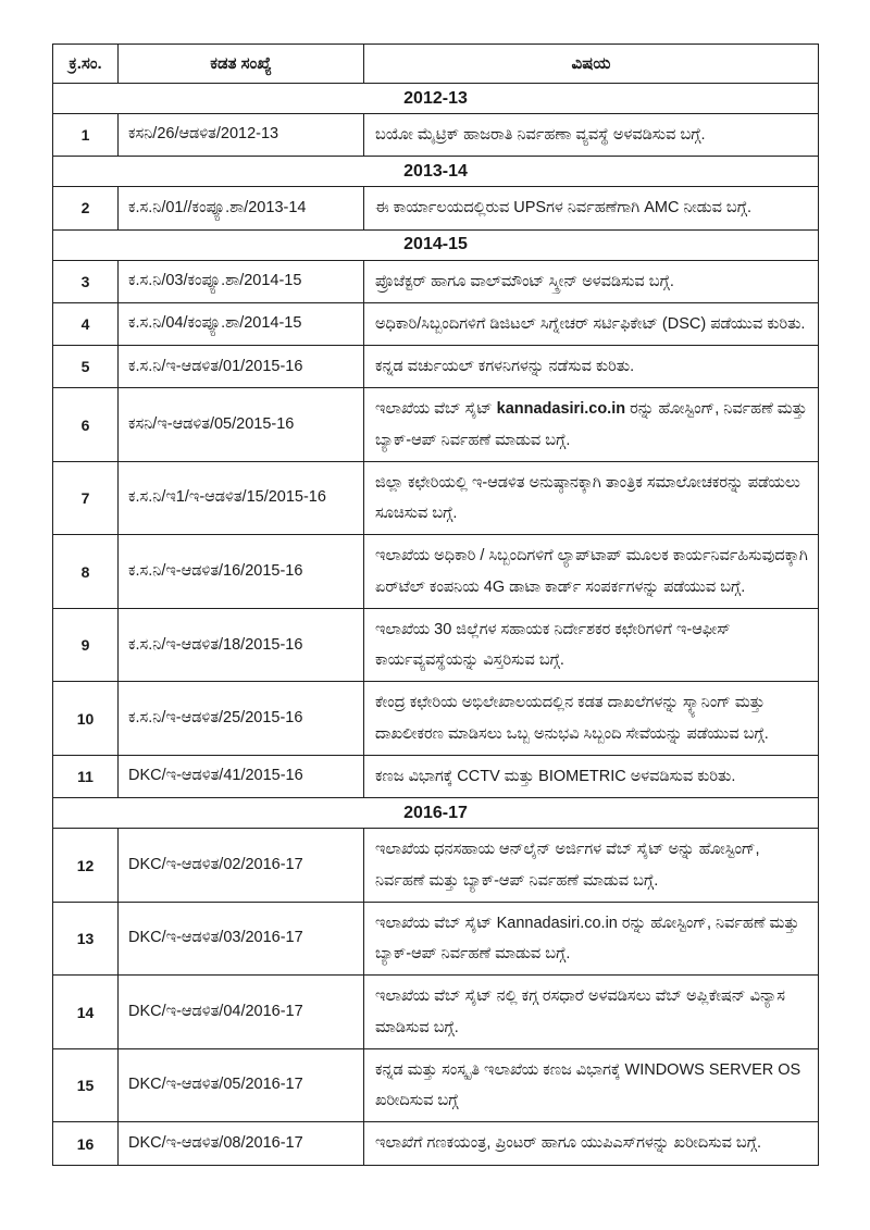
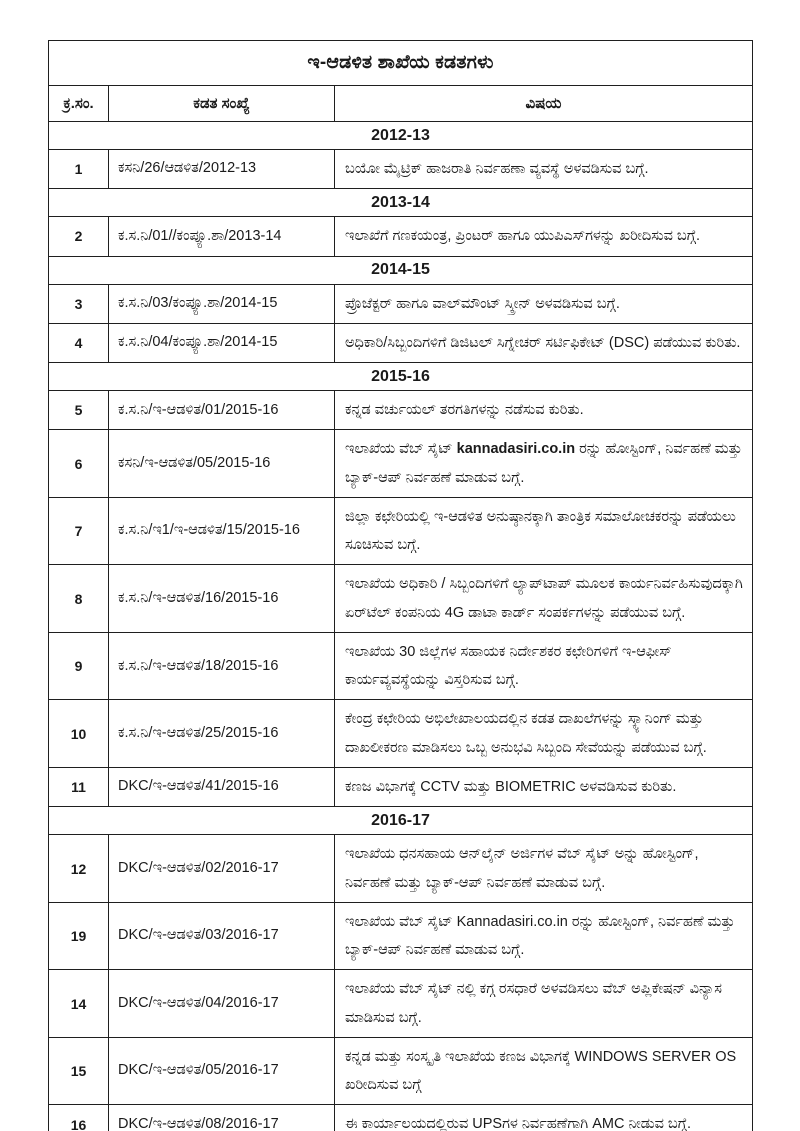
+ ಇ-ಆಡಳಿತ ಶಾಖೆಯ ಕಡತಗಳು
  ಕ್ರ.ಸಂ.	ಕಡತ ಸಂಖ್ಯೆ	ವಿಷಯ
  2012-13
  1	ಕಸನಿ/26/ಆಡಳಿತ/2012-13	ಬಯೋ ಮೈಟ್ರಿಕ್ ಹಾಜರಾತಿ ನಿರ್ವಹಣಾ ವ್ಯವಸ್ಥೆ ಅಳವಡಿಸುವ ಬಗ್ಗೆ.
  2013-14
- 2	ಕ.ಸ.ನಿ/01//ಕಂಪ್ಯೂ.ಶಾ/2013-14	ಈ ಕಾರ್ಯಾಲಯದಲ್ಲಿರುವ UPSಗಳ ನಿರ್ವಹಣೆಗಾಗಿ AMC ನೀಡುವ ಬಗ್ಗೆ.
+ 2	ಕ.ಸ.ನಿ/01//ಕಂಪ್ಯೂ.ಶಾ/2013-14	ಇಲಾಖೆಗೆ ಗಣಕಯಂತ್ರ, ಪ್ರಿಂಟರ್ ಹಾಗೂ ಯುಪಿಎಸ್‌ಗಳನ್ನು ಖರೀದಿಸುವ ಬಗ್ಗೆ.
  2014-15
  3	ಕ.ಸ.ನಿ/03/ಕಂಪ್ಯೂ.ಶಾ/2014-15	ಪ್ರೊಜೆಕ್ಟರ್ ಹಾಗೂ ವಾಲ್‌ಮೌಂಟ್ ಸ್ಕ್ರೀನ್ ಅಳವಡಿಸುವ ಬಗ್ಗೆ.
  4	ಕ.ಸ.ನಿ/04/ಕಂಪ್ಯೂ.ಶಾ/2014-15	ಅಧಿಕಾರಿ/ಸಿಬ್ಬಂದಿಗಳಿಗೆ ಡಿಜಿಟಲ್ ಸಿಗ್ನೇಚರ್ ಸರ್ಟಿಫಿಕೇಟ್ (DSC) ಪಡೆಯುವ ಕುರಿತು.
+ 2015-16
- 5	ಕ.ಸ.ನಿ/ಇ-ಆಡಳಿತ/01/2015-16	ಕನ್ನಡ ವರ್ಚುಯಲ್ ಕಗಳನಿಗಳನ್ನು ನಡೆಸುವ ಕುರಿತು.
+ 5	ಕ.ಸ.ನಿ/ಇ-ಆಡಳಿತ/01/2015-16	ಕನ್ನಡ ವರ್ಚುಯಲ್ ತರಗತಿಗಳನ್ನು ನಡೆಸುವ ಕುರಿತು.
  6	ಕಸನಿ/ಇ-ಆಡಳಿತ/05/2015-16	ಇಲಾಖೆಯ ವೆಬ್ ಸೈಟ್ kannadasiri.co.in ರನ್ನು ಹೋಸ್ಟಿಂಗ್, ನಿರ್ವಹಣೆ ಮತ್ತು ಬ್ಯಾಕ್-ಆಪ್ ನಿರ್ವಹಣೆ ಮಾಡುವ ಬಗ್ಗೆ.
  7	ಕ.ಸ.ನಿ/ಇ1/ಇ-ಆಡಳಿತ/15/2015-16	ಜಿಲ್ಲಾ ಕಛೇರಿಯಲ್ಲಿ ಇ-ಆಡಳಿತ ಅನುಷ್ಠಾನಕ್ಕಾಗಿ ತಾಂತ್ರಿಕ ಸಮಾಲೋಚಕರನ್ನು ಪಡೆಯಲು ಸೂಚಿಸುವ ಬಗ್ಗೆ.
  8	ಕ.ಸ.ನಿ/ಇ-ಆಡಳಿತ/16/2015-16	ಇಲಾಖೆಯ ಅಧಿಕಾರಿ / ಸಿಬ್ಬಂದಿಗಳಿಗೆ ಲ್ಯಾಪ್‌ಟಾಪ್ ಮೂಲಕ ಕಾರ್ಯನಿರ್ವಹಿಸುವುದಕ್ಕಾಗಿ ಏರ್‌ಟೆಲ್ ಕಂಪನಿಯ 4G ಡಾಟಾ ಕಾರ್ಡ್ ಸಂಪರ್ಕಗಳನ್ನು ಪಡೆಯುವ ಬಗ್ಗೆ.
  9	ಕ.ಸ.ನಿ/ಇ-ಆಡಳಿತ/18/2015-16	ಇಲಾಖೆಯ 30 ಜಿಲ್ಲೆಗಳ ಸಹಾಯಕ ನಿರ್ದೇಶಕರ ಕಛೇರಿಗಳಿಗೆ ಇ-ಆಫೀಸ್ ಕಾರ್ಯವ್ಯವಸ್ಥೆಯನ್ನು ವಿಸ್ತರಿಸುವ ಬಗ್ಗೆ.
  10	ಕ.ಸ.ನಿ/ಇ-ಆಡಳಿತ/25/2015-16	ಕೇಂದ್ರ ಕಛೇರಿಯ ಅಭಿಲೇಖಾಲಯದಲ್ಲಿನ ಕಡತ ದಾಖಲೆಗಳನ್ನು ಸ್ಕ್ಯಾನಿಂಗ್ ಮತ್ತು ದಾಖಲೀಕರಣ ಮಾಡಿಸಲು ಒಬ್ಬ ಅನುಭವಿ ಸಿಬ್ಬಂದಿ ಸೇವೆಯನ್ನು ಪಡೆಯುವ ಬಗ್ಗೆ.
  11	DKC/ಇ-ಆಡಳಿತ/41/2015-16	ಕಣಜ ವಿಭಾಗಕ್ಕೆ CCTV ಮತ್ತು BIOMETRIC ಅಳವಡಿಸುವ ಕುರಿತು.
  2016-17
  12	DKC/ಇ-ಆಡಳಿತ/02/2016-17	ಇಲಾಖೆಯ ಧನಸಹಾಯ ಆನ್‌ಲೈನ್ ಅರ್ಜಿಗಳ ವೆಬ್ ಸೈಟ್ ಅನ್ನು ಹೋಸ್ಟಿಂಗ್, ನಿರ್ವಹಣೆ ಮತ್ತು ಬ್ಯಾಕ್-ಆಪ್ ನಿರ್ವಹಣೆ ಮಾಡುವ ಬಗ್ಗೆ.
- 13	DKC/ಇ-ಆಡಳಿತ/03/2016-17	ಇಲಾಖೆಯ ವೆಬ್ ಸೈಟ್ Kannadasiri.co.in ರನ್ನು ಹೋಸ್ಟಿಂಗ್, ನಿರ್ವಹಣೆ ಮತ್ತು ಬ್ಯಾಕ್-ಆಪ್ ನಿರ್ವಹಣೆ ಮಾಡುವ ಬಗ್ಗೆ.
+ 19	DKC/ಇ-ಆಡಳಿತ/03/2016-17	ಇಲಾಖೆಯ ವೆಬ್ ಸೈಟ್ Kannadasiri.co.in ರನ್ನು ಹೋಸ್ಟಿಂಗ್, ನಿರ್ವಹಣೆ ಮತ್ತು ಬ್ಯಾಕ್-ಆಪ್ ನಿರ್ವಹಣೆ ಮಾಡುವ ಬಗ್ಗೆ.
  14	DKC/ಇ-ಆಡಳಿತ/04/2016-17	ಇಲಾಖೆಯ ವೆಬ್ ಸೈಟ್ ನಲ್ಲಿ ಕಗ್ಗ ರಸಧಾರೆ ಅಳವಡಿಸಲು ವೆಬ್ ಅಪ್ಲಿಕೇಷನ್ ವಿನ್ಯಾಸ ಮಾಡಿಸುವ ಬಗ್ಗೆ.
  15	DKC/ಇ-ಆಡಳಿತ/05/2016-17	ಕನ್ನಡ ಮತ್ತು ಸಂಸ್ಕೃತಿ ಇಲಾಖೆಯ ಕಣಜ ವಿಭಾಗಕ್ಕೆ WINDOWS SERVER OS ಖರೀದಿಸುವ ಬಗ್ಗೆ
- 16	DKC/ಇ-ಆಡಳಿತ/08/2016-17	ಇಲಾಖೆಗೆ ಗಣಕಯಂತ್ರ, ಪ್ರಿಂಟರ್ ಹಾಗೂ ಯುಪಿಎಸ್‌ಗಳನ್ನು ಖರೀದಿಸುವ ಬಗ್ಗೆ.
+ 16	DKC/ಇ-ಆಡಳಿತ/08/2016-17	ಈ ಕಾರ್ಯಾಲಯದಲ್ಲಿರುವ UPSಗಳ ನಿರ್ವಹಣೆಗಾಗಿ AMC ನೀಡುವ ಬಗ್ಗೆ.
